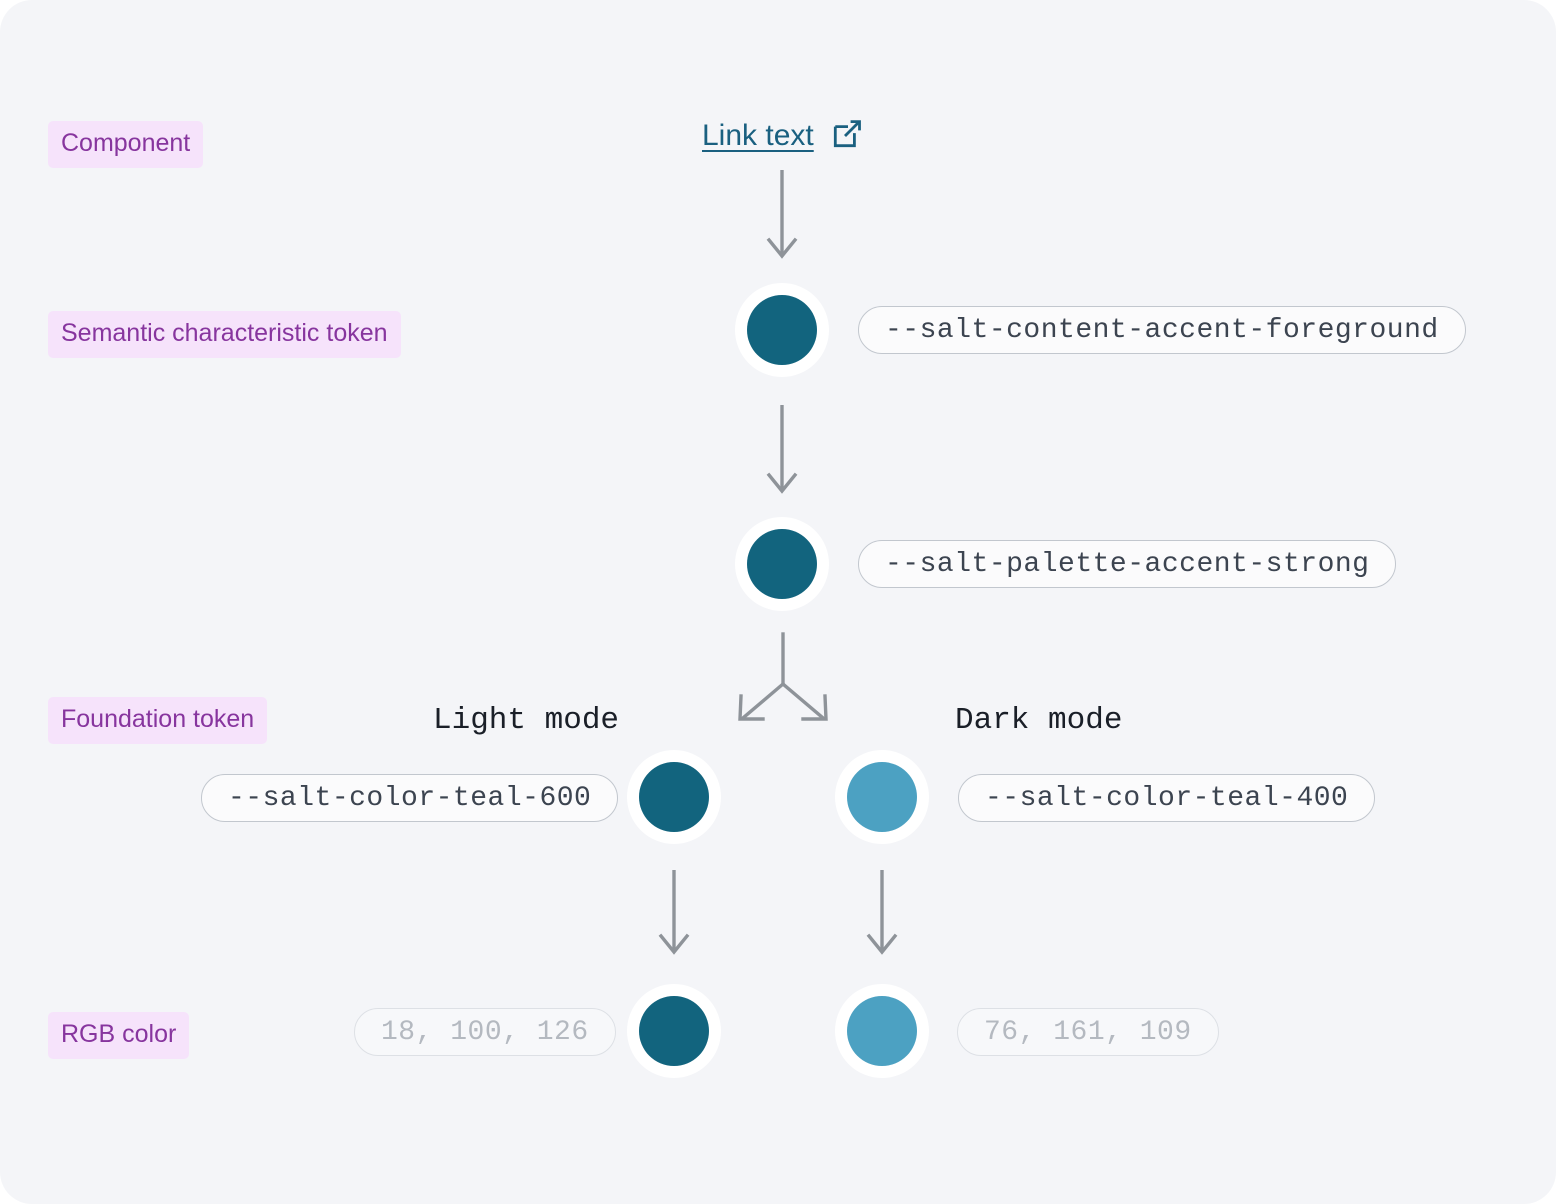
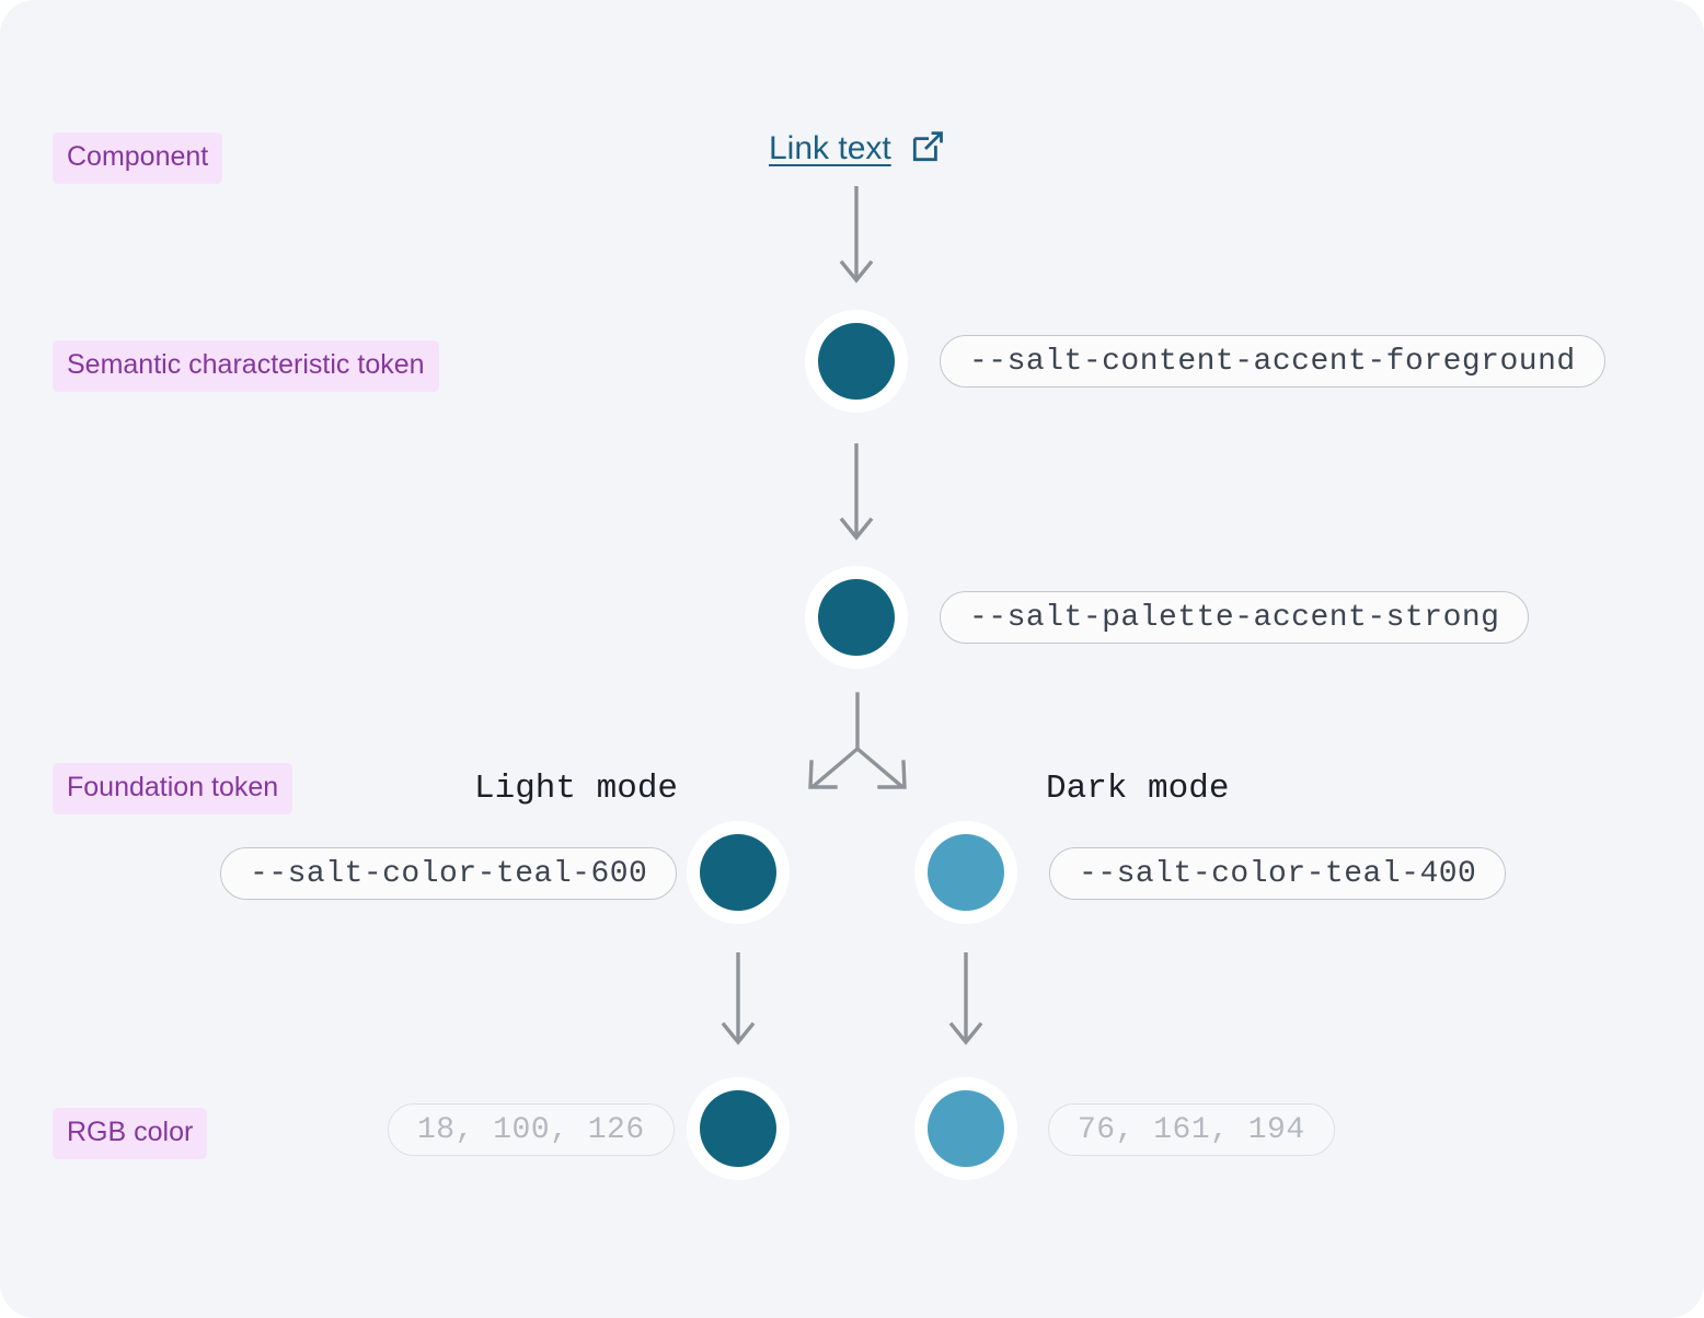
  Component
  Semantic characteristic token
  Foundation token
  RGB color
  Link text
  --salt-content-accent-foreground
  --salt-palette-accent-strong
  Light mode
  Dark mode
  --salt-color-teal-600
  --salt-color-teal-400
  18, 100, 126
- 76, 161, 109
+ 76, 161, 194
